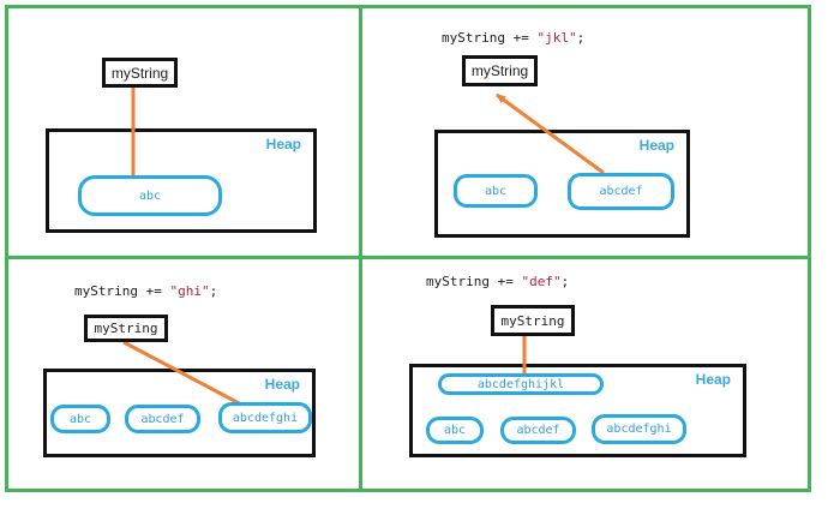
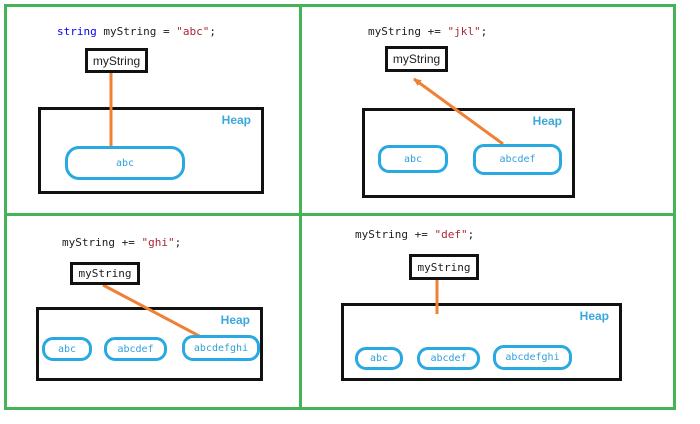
+ string myString = "abc";
  myString
  Heap
  abc
  myString += "jkl";
  myString
  Heap
  abc
  abcdef
  myString += "ghi";
  myString
  Heap
  abc
  abcdef
  abcdefghi
  myString += "def";
  myString
  Heap
- abcdefghijkl
  abc
  abcdef
  abcdefghi
